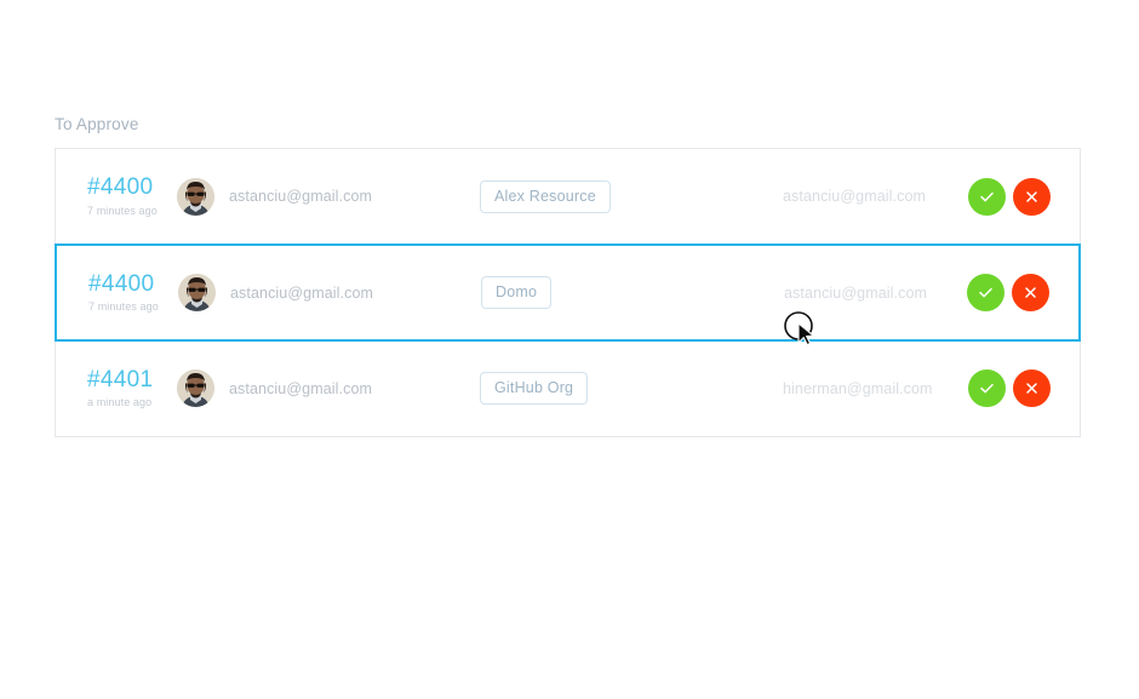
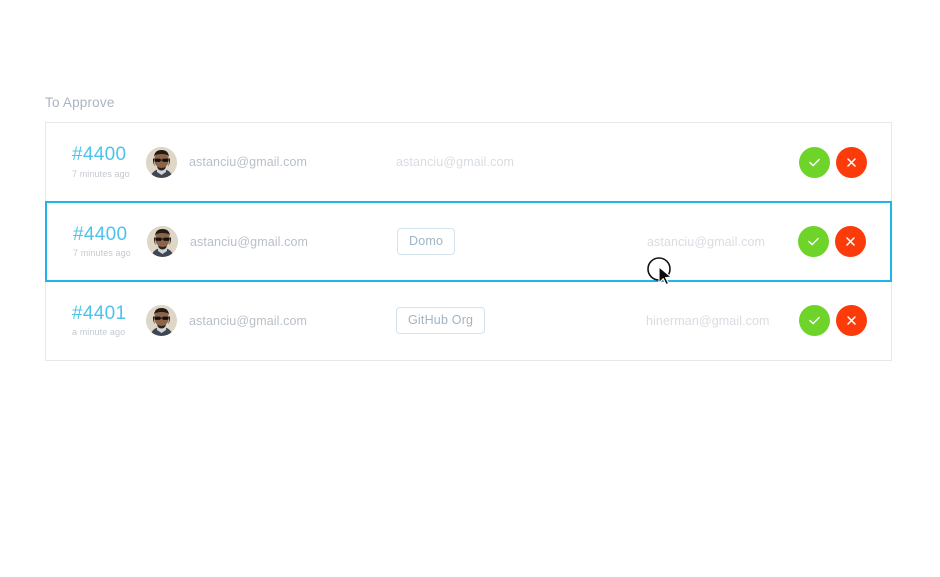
  To Approve
  #4400
  7 minutes ago
  astanciu@gmail.com
- Alex Resource
  astanciu@gmail.com
  #4400
  7 minutes ago
  astanciu@gmail.com
  Domo
  astanciu@gmail.com
  #4401
  a minute ago
  astanciu@gmail.com
  GitHub Org
  hinerman@gmail.com
